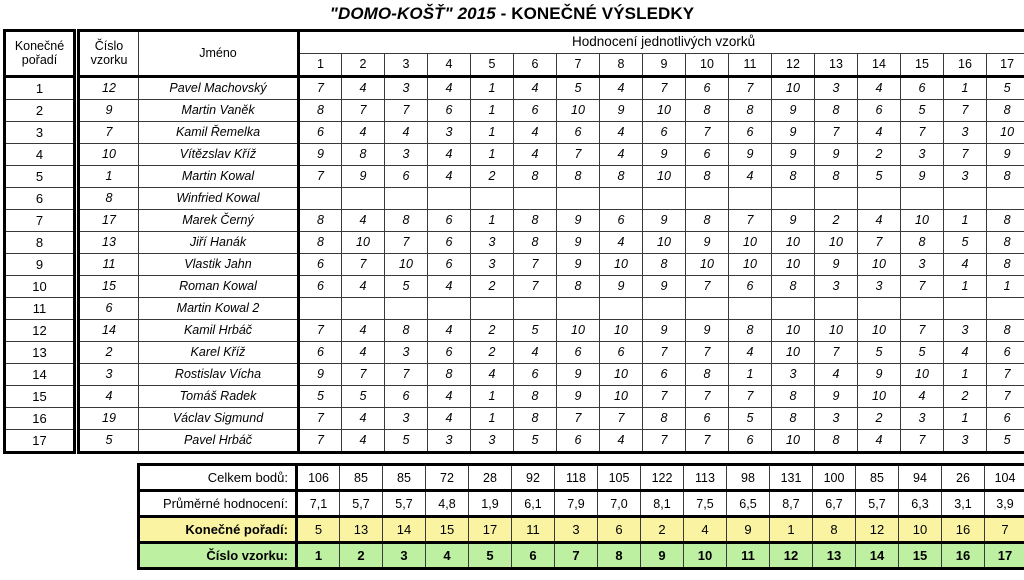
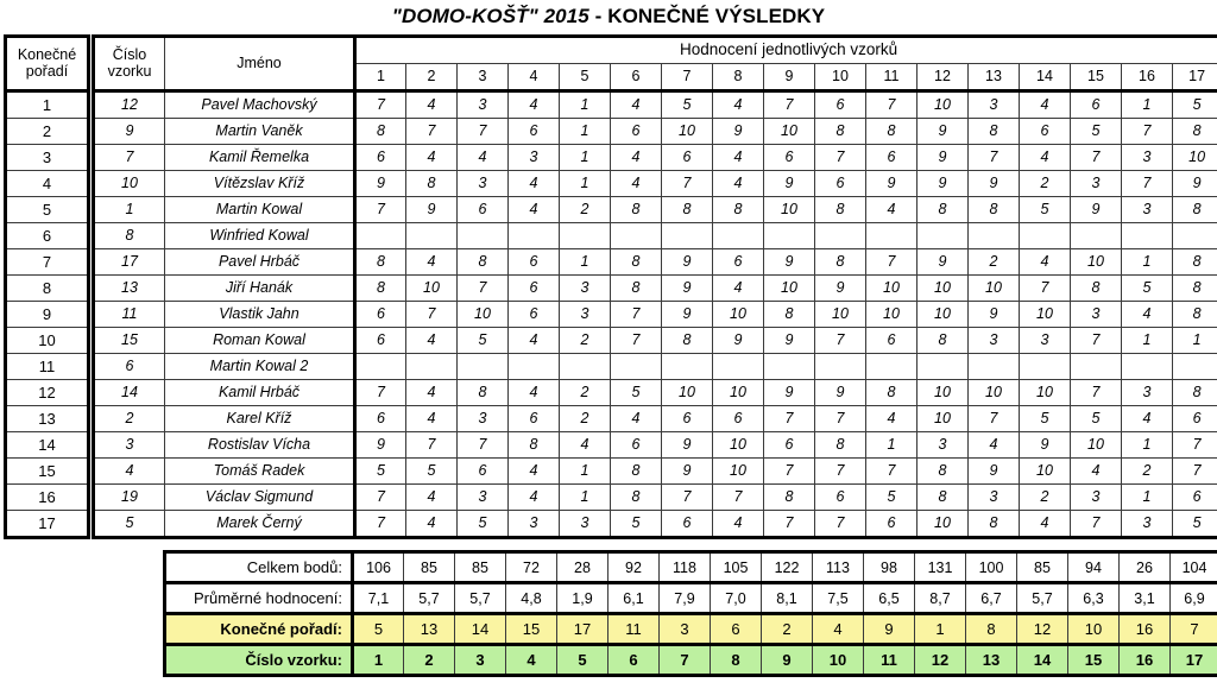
  "DOMO-KOŠŤ" 2015 - KONEČNÉ VÝSLEDKY
  Konečné pořadí		Číslo vzorku	Jméno	Hodnocení jednotlivých vzorků
  1	2	3	4	5	6	7	8	9	10	11	12	13	14	15	16	17
  1		12	Pavel Machovský	7	4	3	4	1	4	5	4	7	6	7	10	3	4	6	1	5
  2		9	Martin Vaněk	8	7	7	6	1	6	10	9	10	8	8	9	8	6	5	7	8
  3		7	Kamil Řemelka	6	4	4	3	1	4	6	4	6	7	6	9	7	4	7	3	10
  4		10	Vítězslav Kříž	9	8	3	4	1	4	7	4	9	6	9	9	9	2	3	7	9
  5		1	Martin Kowal	7	9	6	4	2	8	8	8	10	8	4	8	8	5	9	3	8
  6		8	Winfried Kowal
- 7		17	Marek Černý	8	4	8	6	1	8	9	6	9	8	7	9	2	4	10	1	8
+ 7		17	Pavel Hrbáč	8	4	8	6	1	8	9	6	9	8	7	9	2	4	10	1	8
  8		13	Jiří Hanák	8	10	7	6	3	8	9	4	10	9	10	10	10	7	8	5	8
  9		11	Vlastik Jahn	6	7	10	6	3	7	9	10	8	10	10	10	9	10	3	4	8
  10		15	Roman Kowal	6	4	5	4	2	7	8	9	9	7	6	8	3	3	7	1	1
  11		6	Martin Kowal 2
  12		14	Kamil Hrbáč	7	4	8	4	2	5	10	10	9	9	8	10	10	10	7	3	8
  13		2	Karel Kříž	6	4	3	6	2	4	6	6	7	7	4	10	7	5	5	4	6
  14		3	Rostislav Vícha	9	7	7	8	4	6	9	10	6	8	1	3	4	9	10	1	7
  15		4	Tomáš Radek	5	5	6	4	1	8	9	10	7	7	7	8	9	10	4	2	7
  16		19	Václav Sigmund	7	4	3	4	1	8	7	7	8	6	5	8	3	2	3	1	6
- 17		5	Pavel Hrbáč	7	4	5	3	3	5	6	4	7	7	6	10	8	4	7	3	5
+ 17		5	Marek Černý	7	4	5	3	3	5	6	4	7	7	6	10	8	4	7	3	5
  Celkem bodů:	106	85	85	72	28	92	118	105	122	113	98	131	100	85	94	26	104
- Průměrné hodnocení:	7,1	5,7	5,7	4,8	1,9	6,1	7,9	7,0	8,1	7,5	6,5	8,7	6,7	5,7	6,3	3,1	3,9
+ Průměrné hodnocení:	7,1	5,7	5,7	4,8	1,9	6,1	7,9	7,0	8,1	7,5	6,5	8,7	6,7	5,7	6,3	3,1	6,9
  Konečné pořadí:	5	13	14	15	17	11	3	6	2	4	9	1	8	12	10	16	7
  Číslo vzorku:	1	2	3	4	5	6	7	8	9	10	11	12	13	14	15	16	17
